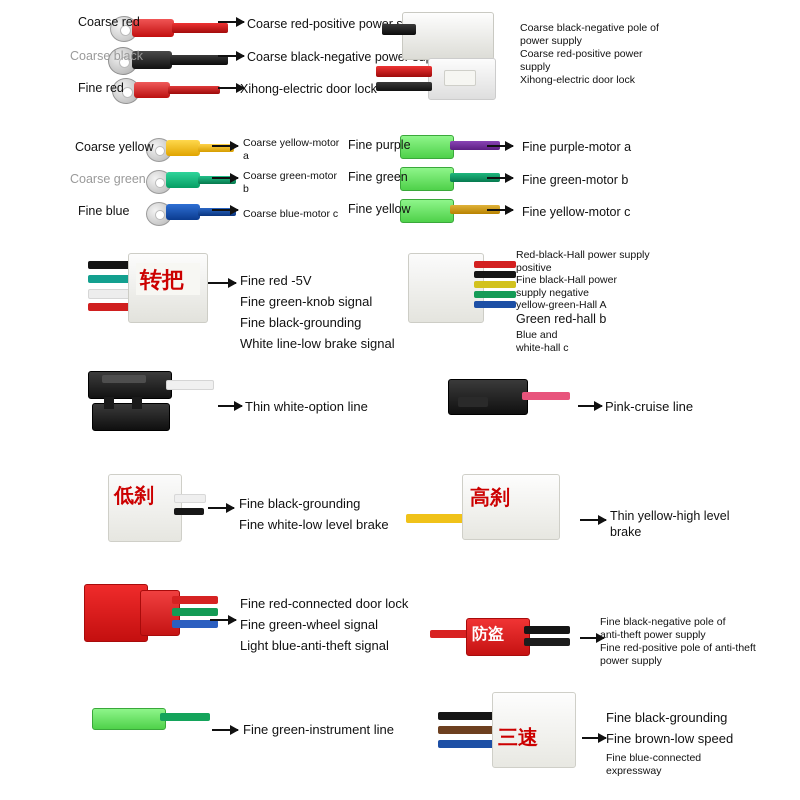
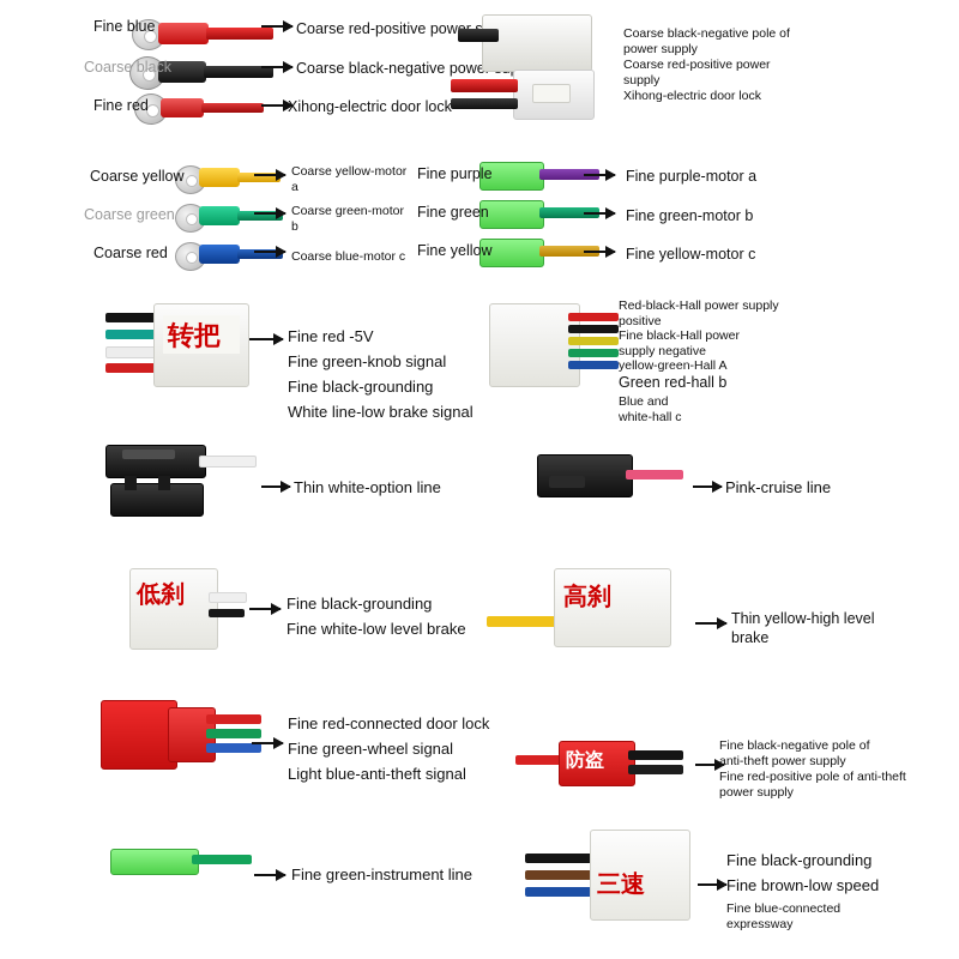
- Coarse red
+ Fine blue
  Coarse black
  Fine red
  Coarse red-positive pow
  Coarse black-negative pow
  Xihong-electric door lock
  Coarse black-negative pole of
  power supply
  Coarse red-positive power
  supply
  Xihong-electric door lock
  Coarse yellow
  Coarse green
- Fine blue
+ Coarse red
  Coarse yellow-motor
  a
  Coarse green-motor
  b
  Coarse blue-motor c
  Fine purple
  Fine green
  Fine yellow
  Fine purple-motor a
  Fine green-motor b
  Fine yellow-motor c
  转把
  Fine red -5V
  Fine green-knob signal
  Fine black-grounding
  White line-low brake signal
  Red-black-Hall power supply
  positive
  Fine black-Hall power
  supply negative
  yellow-green-Hall A
  Green red-hall b
  Blue and
  white-hall c
  Thin white-option line
  Pink-cruise line
  低刹
  Fine black-grounding
  Fine white-low level brake
  高刹
  Thin yellow-high level
  brake
  Fine red-connected door lock
  Fine green-wheel signal
  Light blue-anti-theft signal
  防盗
  Fine black-negative pole of
  anti-theft power supply
  Fine red-positive pole of anti-theft
  power supply
  Fine green-instrument line
  三速
  Fine black-grounding
  Fine brown-low speed
  Fine blue-connected
  expressway
